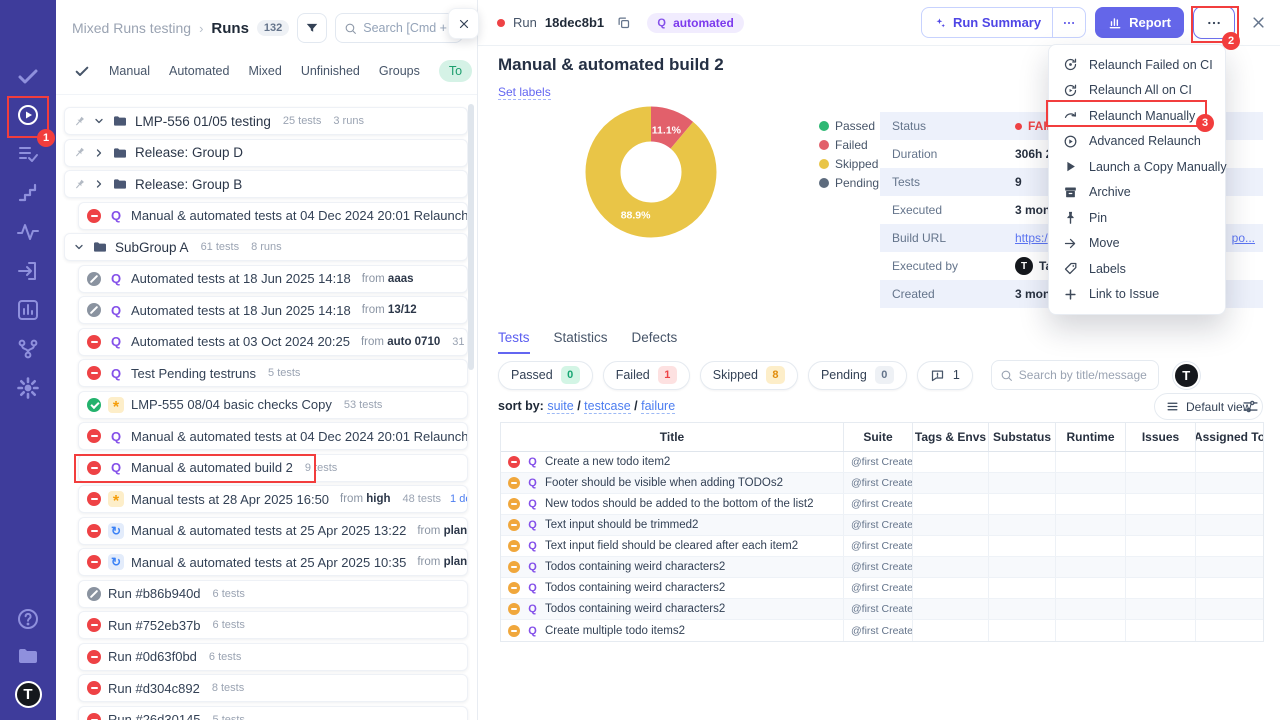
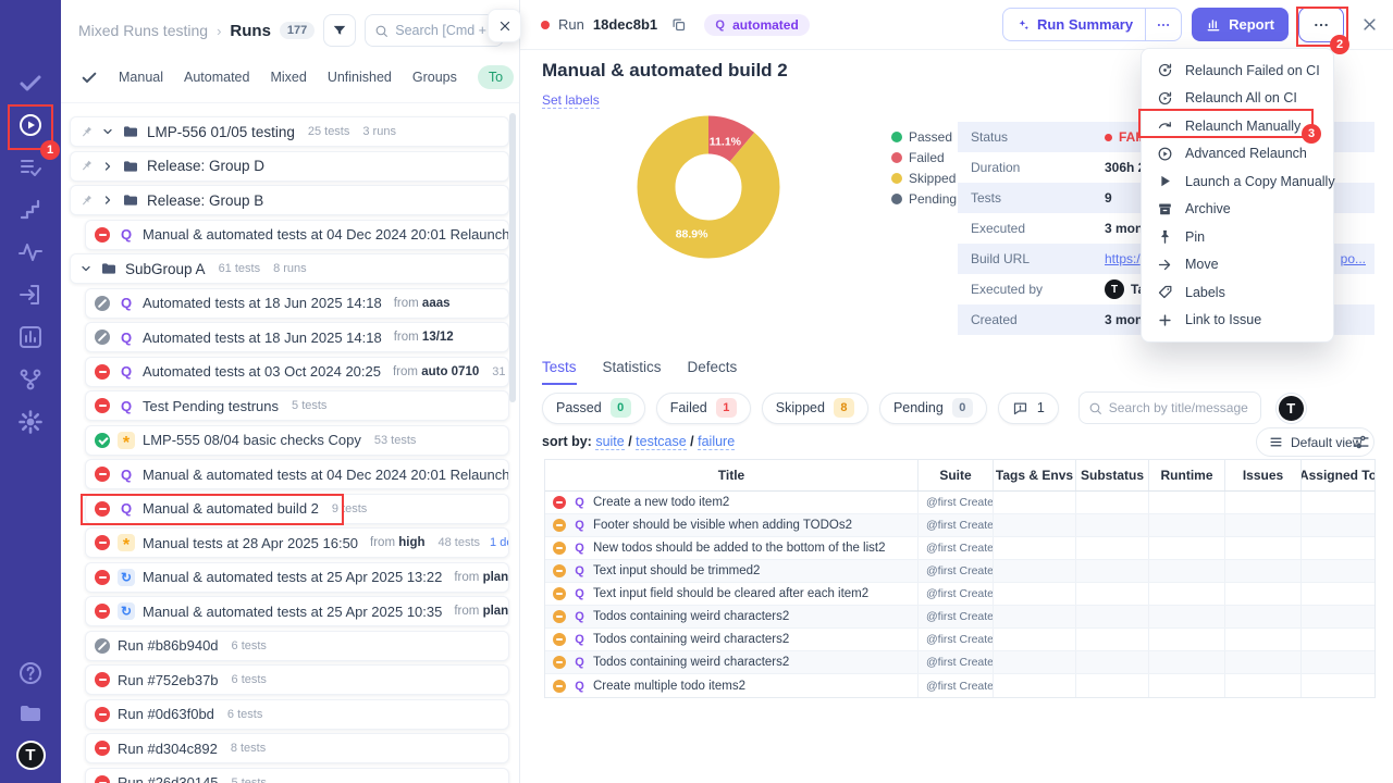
  T
  Mixed Runs testing
  ›
  Runs
- 132
+ 177
  Search [Cmd +
  Manual
  Automated
  Mixed
  Unfinished
  Groups
  To
  LMP-556 01/05 testing
  25 tests
  3 runs
  Release: Group D
  Release: Group B
  Q
  Manual & automated tests at 04 Dec 2024 20:01 Relaunch
  SubGroup A
  61 tests
  8 runs
  Q
  Automated tests at 18 Jun 2025 14:18
  from aaas
  Q
  Automated tests at 18 Jun 2025 14:18
  from 13/12
  Q
  Automated tests at 03 Oct 2024 20:25
  from auto 0710
  Q
  Test Pending testruns
  5 tests
  *
  LMP-555 08/04 basic checks Copy
  53 tests
  Q
  Manual & automated tests at 04 Dec 2024 20:01 Relaunch
  Q
  Manual & automated build 2
  9 tests
  *
  Manual tests at 28 Apr 2025 16:50
  from high
  48 tests
  ↻
  Manual & automated tests at 25 Apr 2025 13:22
  from plan
  ↻
  Manual & automated tests at 25 Apr 2025 10:35
  from plan
  Run #b86b940d
  6 tests
  Run #752eb37b
  6 tests
  Run #0d63f0bd
  6 tests
  Run #d304c892
  8 tests
  Run
  18dec8b1
  Q
  automated
  Run Summary
  Report
  Manual & automated build 2
  Set labels
  11.1%
  88.9%
  Passed
  Failed
  Skipped
  Pending
  Status
  Duration
  306h
  Tests
  9
  Executed
  3 mon
  Build URL
  https:/
  po...
  Executed by
  T
  Created
  3 mon
  Tests
  Statistics
  Defects
  Passed
  0
  Failed
  1
  Skipped
  8
  Pending
  0
  1
  Search by title/message
  T
  sort by: suite / testcase / failure
  Default view
  Title
  Suite
  Tags & Envs
  Substatus
  Runtime
  Issues
  Assigned To
  Q
  Create a new todo item2
  @first Create
  Q
  Footer should be visible when adding TODOs2
  @first Create
  Q
  New todos should be added to the bottom of the list2
  @first Create
  Q
  Text input should be trimmed2
  @first Create
  Q
  Text input field should be cleared after each item2
  @first Create
  Q
  Todos containing weird characters2
  @first Create
  Q
  Todos containing weird characters2
  @first Create
  Q
  Todos containing weird characters2
  @first Create
  Q
  Create multiple todo items2
  @first Create
  Relaunch Failed on CI
  Relaunch All on CI
  Relaunch Manually
  Advanced Relaunch
  Launch a Copy Manually
  Archive
  Pin
  Move
  Labels
  Link to Issue
  1
  2
  3
